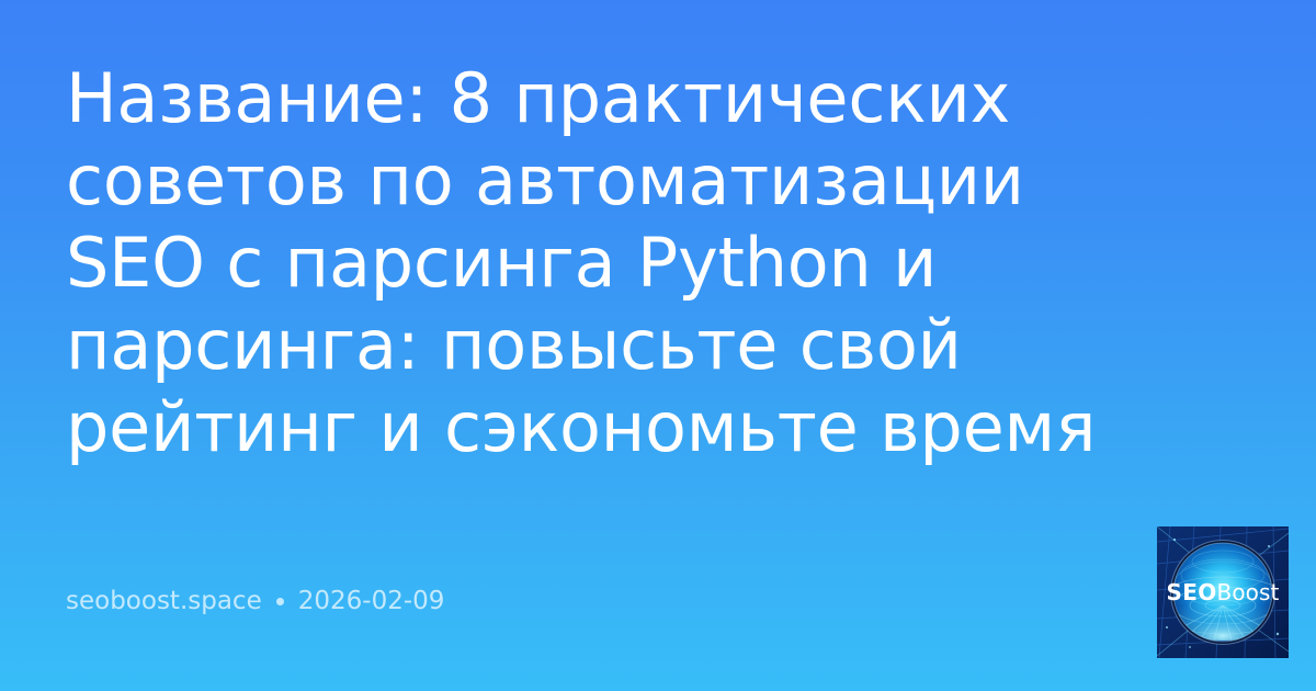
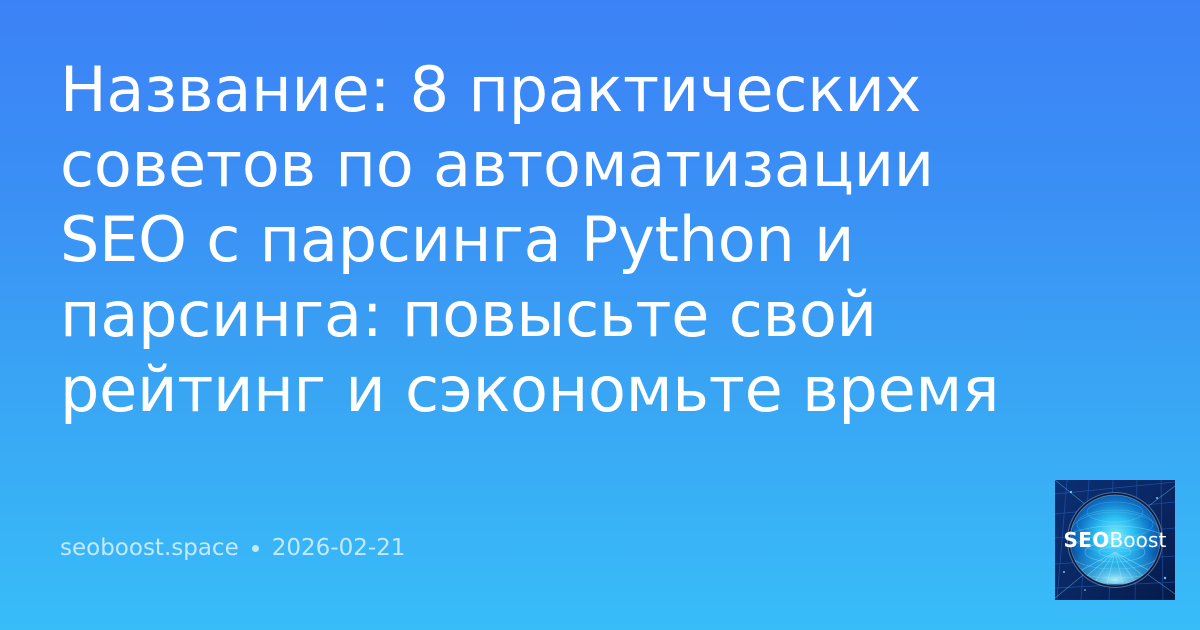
  Название: 8 практических советов по автоматизации SEO с парсинга Python и парсинга: повысьте свой рейтинг и сэкономьте время
  seoboost.space
- 2026-02-09
+ 2026-02-21
  SEOBoost
